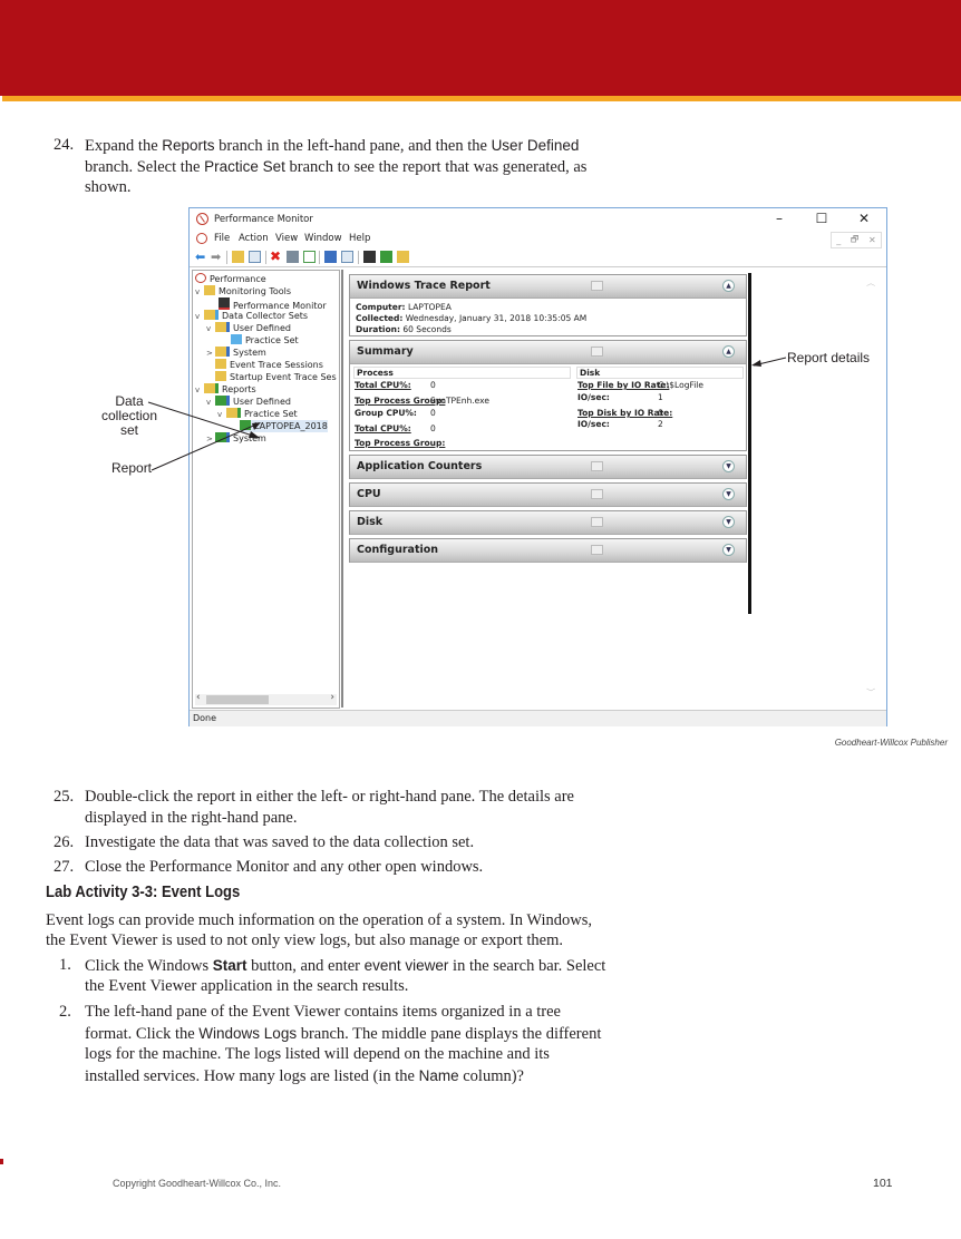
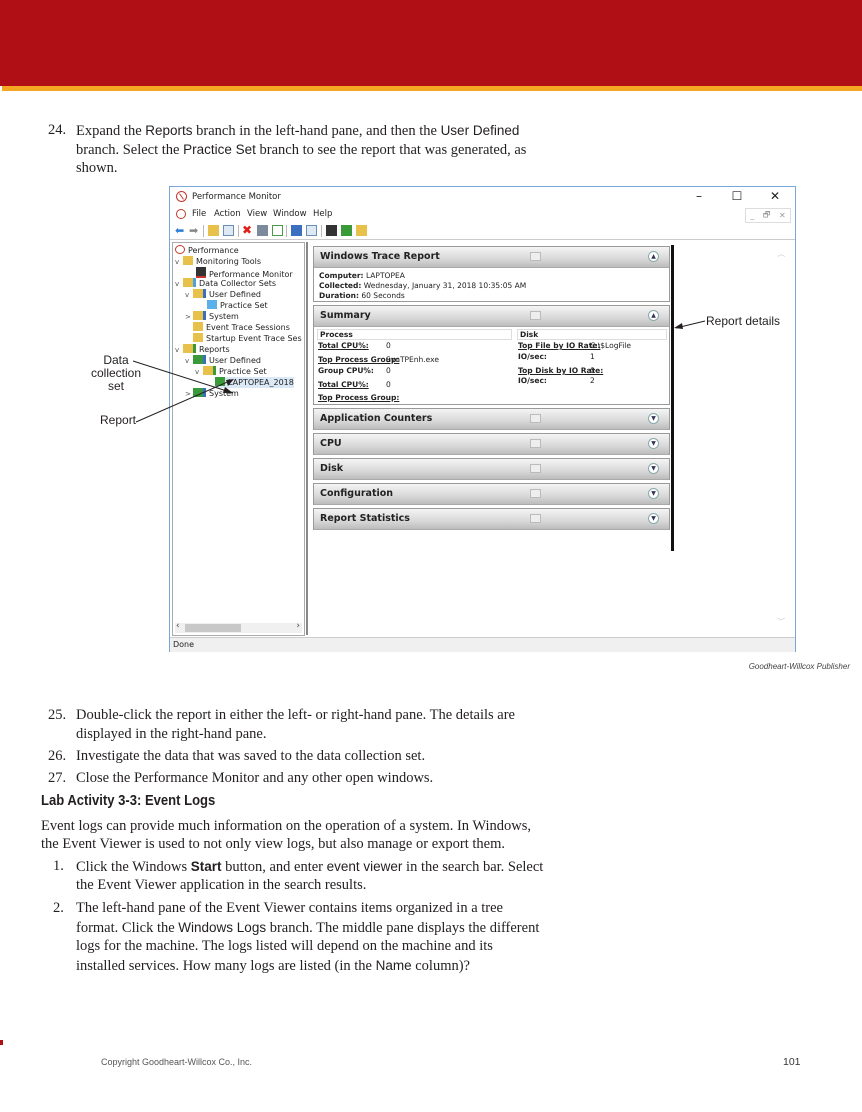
  24.
  Expand the Reports branch in the left-hand pane, and then the User Defined
  branch. Select the Practice Set branch to see the report that was generated, as
  shown.
  Performance Monitor
  –
  ☐
  ✕
  File
  Action
  View
  Window
  Help
  _
  🗗
  ✕
  ⬅
  ➡
  ✖
  Performance
  v Monitoring Tools
  Performance Monitor
  v Data Collector Sets
  v User Defined
  Practice Set
  > System
  Event Trace Sessions
  Startup Event Trace Ses
  v Reports
  v User Defined
  v Practice Set
  APTOPEA_2018
  > System
  ‹
  ›
  Windows Trace Report
  Computer: LAPTOPEA
  Collected: Wednesday, January 31, 2018 10:35:05 AM
  Duration: 60 Seconds
  Summary
  Process
  Disk
  Total CPU%:
  0
  Top Process Group:
  SynTPEnh.exe
  Group CPU%:
  0
  Total CPU%:
  0
  Top Process Group:
  Top File by IO Rate:
  C:\$LogFile
  IO/sec:
  1
  Top Disk by IO Rate:
  0
  IO/sec:
  2
  Application Counters
  CPU
  Disk
  Configuration
+ Report Statistics
  ︿
  ﹀
  Done
  Data
  collection
  set
  Report
  Report details
  Goodheart-Willcox Publisher
  25.
  Double-click the report in either the left- or right-hand pane. The details are
  displayed in the right-hand pane.
  26.
  Investigate the data that was saved to the data collection set.
  27.
  Close the Performance Monitor and any other open windows.
  Lab Activity 3-3: Event Logs
  Event logs can provide much information on the operation of a system. In Windows,
  the Event Viewer is used to not only view logs, but also manage or export them.
  1.
  Click the Windows Start button, and enter event viewer in the search bar. Select
  the Event Viewer application in the search results.
  2.
  The left-hand pane of the Event Viewer contains items organized in a tree
  format. Click the Windows Logs branch. The middle pane displays the different
  logs for the machine. The logs listed will depend on the machine and its
  installed services. How many logs are listed (in the Name column)?
  Copyright Goodheart-Willcox Co., Inc.
  101
